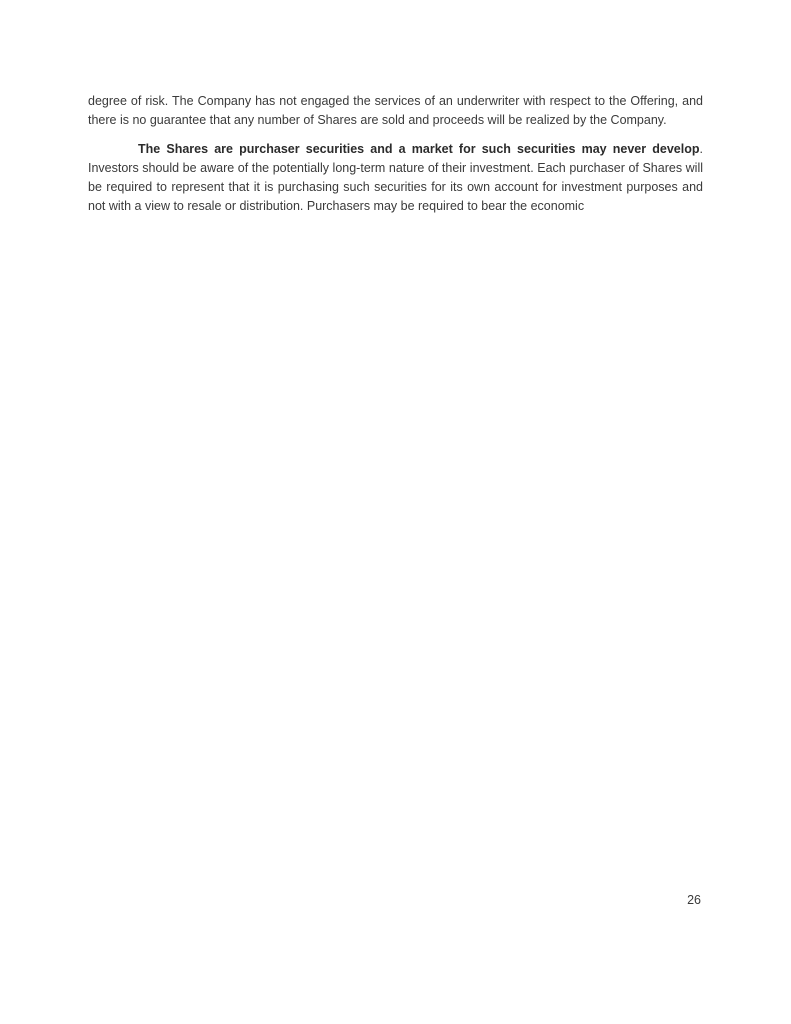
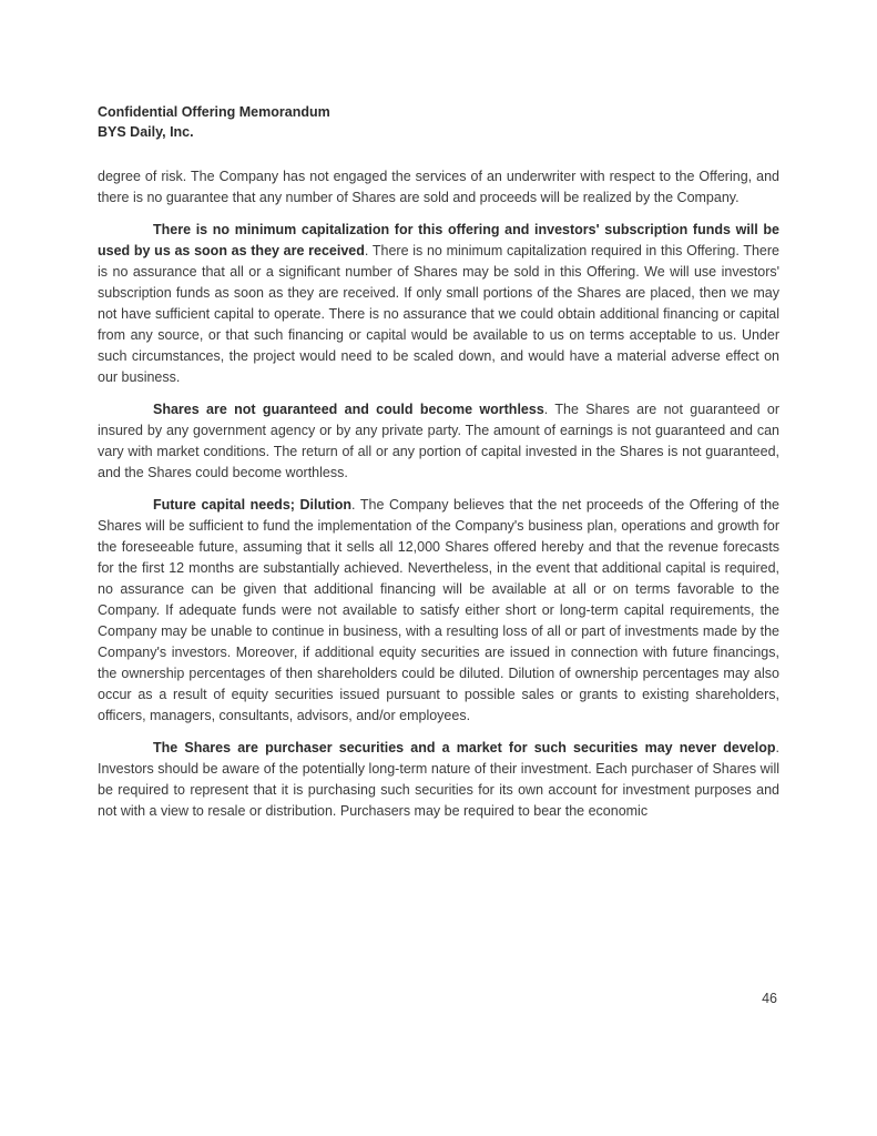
+ Confidential Offering Memorandum
+ BYS Daily, Inc.
  degree of risk. The Company has not engaged the services of an underwriter with respect to the Offering, and there is no guarantee that any number of Shares are sold and proceeds will be realized by the Company.
+ There is no minimum capitalization for this offering and investors' subscription funds will be used by us as soon as they are received. There is no minimum capitalization required in this Offering. There is no assurance that all or a significant number of Shares may be sold in this Offering. We will use investors' subscription funds as soon as they are received. If only small portions of the Shares are placed, then we may not have sufficient capital to operate. There is no assurance that we could obtain additional financing or capital from any source, or that such financing or capital would be available to us on terms acceptable to us. Under such circumstances, the project would need to be scaled down, and would have a material adverse effect on our business.
+ Shares are not guaranteed and could become worthless. The Shares are not guaranteed or insured by any government agency or by any private party. The amount of earnings is not guaranteed and can vary with market conditions. The return of all or any portion of capital invested in the Shares is not guaranteed, and the Shares could become worthless.
+ Future capital needs; Dilution. The Company believes that the net proceeds of the Offering of the Shares will be sufficient to fund the implementation of the Company's business plan, operations and growth for the foreseeable future, assuming that it sells all 12,000 Shares offered hereby and that the revenue forecasts for the first 12 months are substantially achieved. Nevertheless, in the event that additional capital is required, no assurance can be given that additional financing will be available at all or on terms favorable to the Company. If adequate funds were not available to satisfy either short or long-term capital requirements, the Company may be unable to continue in business, with a resulting loss of all or part of investments made by the Company's investors. Moreover, if additional equity securities are issued in connection with future financings, the ownership percentages of then shareholders could be diluted. Dilution of ownership percentages may also occur as a result of equity securities issued pursuant to possible sales or grants to existing shareholders, officers, managers, consultants, advisors, and/or employees.
  The Shares are purchaser securities and a market for such securities may never develop. Investors should be aware of the potentially long-term nature of their investment. Each purchaser of Shares will be required to represent that it is purchasing such securities for its own account for investment purposes and not with a view to resale or distribution. Purchasers may be required to bear the economic
- 26
+ 46
